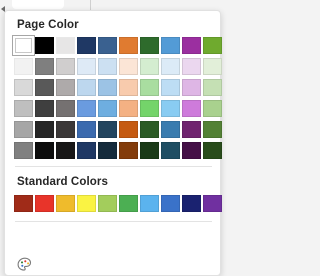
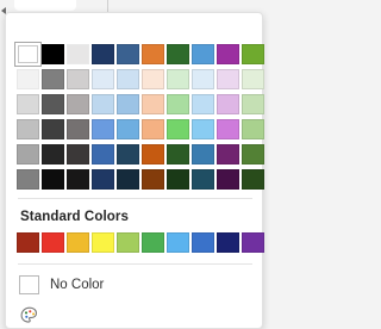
- Page Color
  Standard Colors
+ No Color
